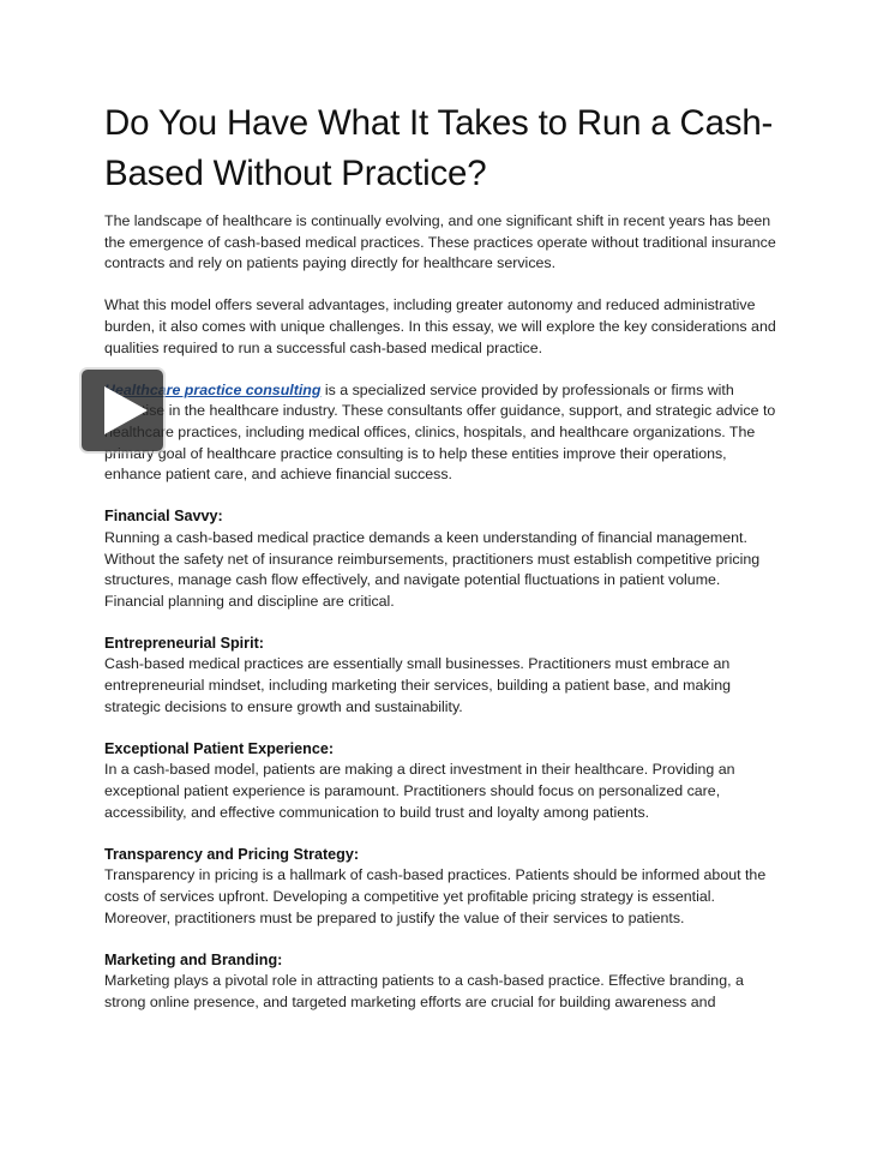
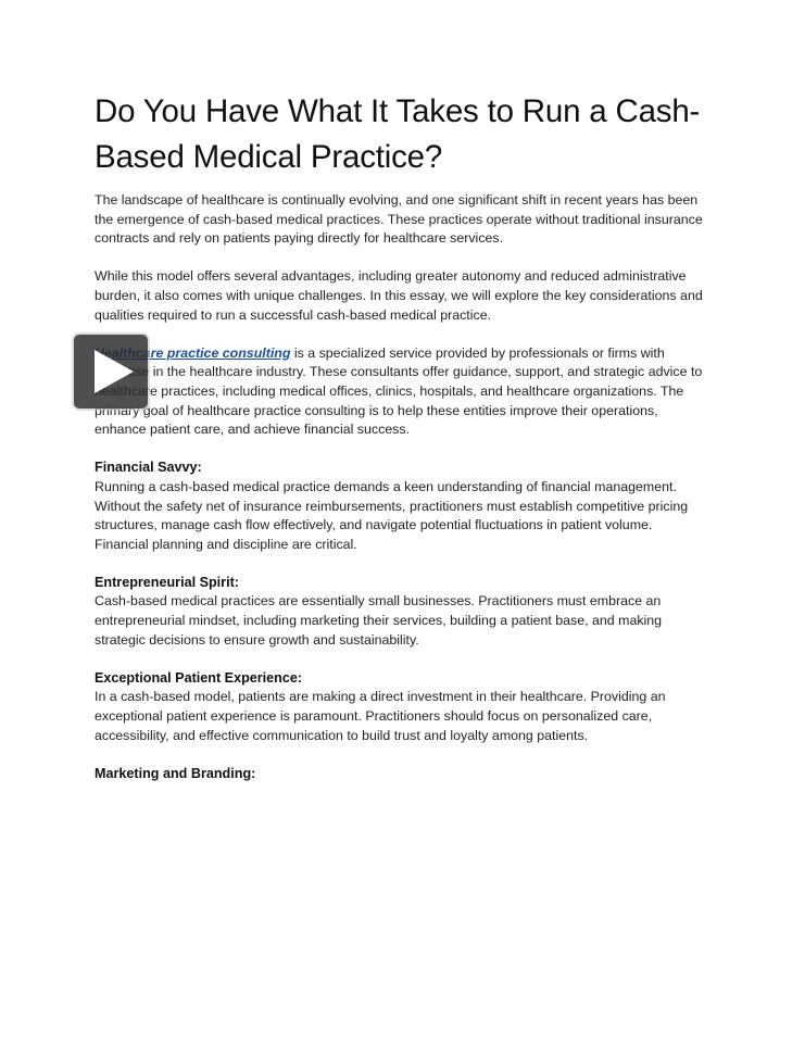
- Do You Have What It Takes to Run a Cash-Based Without Practice?
+ Do You Have What It Takes to Run a Cash-Based Medical Practice?
  The landscape of healthcare is continually evolving, and one significant shift in recent years has been the emergence of cash-based medical practices. These practices operate without traditional insurance contracts and rely on patients paying directly for healthcare services.
- What this model offers several advantages, including greater autonomy and reduced administrative burden, it also comes with unique challenges. In this essay, we will explore the key considerations and qualities required to run a successful cash-based medical practice.
+ While this model offers several advantages, including greater autonomy and reduced administrative burden, it also comes with unique challenges. In this essay, we will explore the key considerations and qualities required to run a successful cash-based medical practice.
  ealthcare practice consulting is a specialized service provided by professionals or firms with ise in the healthcare industry. These consultants offer guidance, support, and strategic advice to ealthcare practices, including medical offices, clinics, hospitals, and healthcare organizations. The primary goal of healthcare practice consulting is to help these entities improve their operations, enhance patient care, and achieve financial success.
  Financial Savvy:
  Running a cash-based medical practice demands a keen understanding of financial management. Without the safety net of insurance reimbursements, practitioners must establish competitive pricing structures, manage cash flow effectively, and navigate potential fluctuations in patient volume. Financial planning and discipline are critical.
  Entrepreneurial Spirit:
  Cash-based medical practices are essentially small businesses. Practitioners must embrace an entrepreneurial mindset, including marketing their services, building a patient base, and making strategic decisions to ensure growth and sustainability.
  Exceptional Patient Experience:
  In a cash-based model, patients are making a direct investment in their healthcare. Providing an exceptional patient experience is paramount. Practitioners should focus on personalized care, accessibility, and effective communication to build trust and loyalty among patients.
- Transparency and Pricing Strategy:
- Transparency in pricing is a hallmark of cash-based practices. Patients should be informed about the costs of services upfront. Developing a competitive yet profitable pricing strategy is essential. Moreover, practitioners must be prepared to justify the value of their services to patients.
  Marketing and Branding:
- Marketing plays a pivotal role in attracting patients to a cash-based practice. Effective branding, a strong online presence, and targeted marketing efforts are crucial for building awareness and
